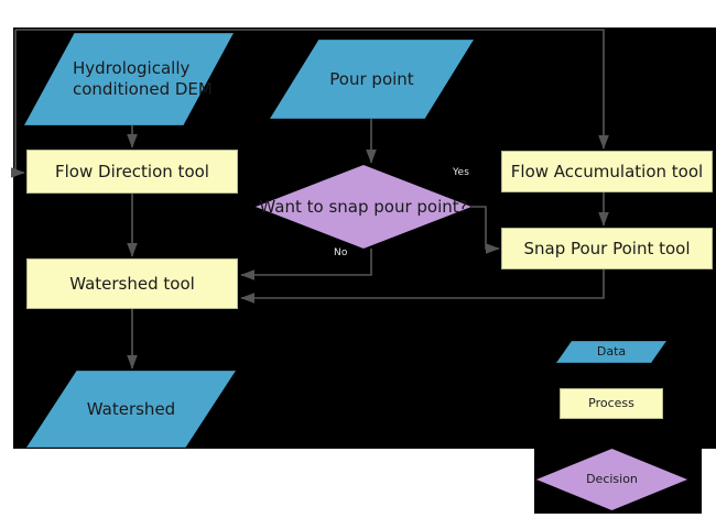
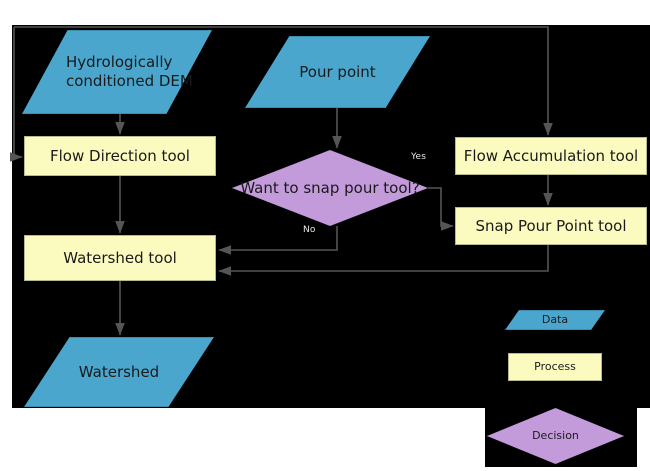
  Yes
  No
  Hydrologically conditioned DEM
  Pour point
  Flow Direction tool
  Flow Accumulation tool
  Snap Pour Point tool
  Watershed tool
- Want to snap pour point?
+ Want to snap pour tool?
  Watershed
  Data
  Process
  Decision
